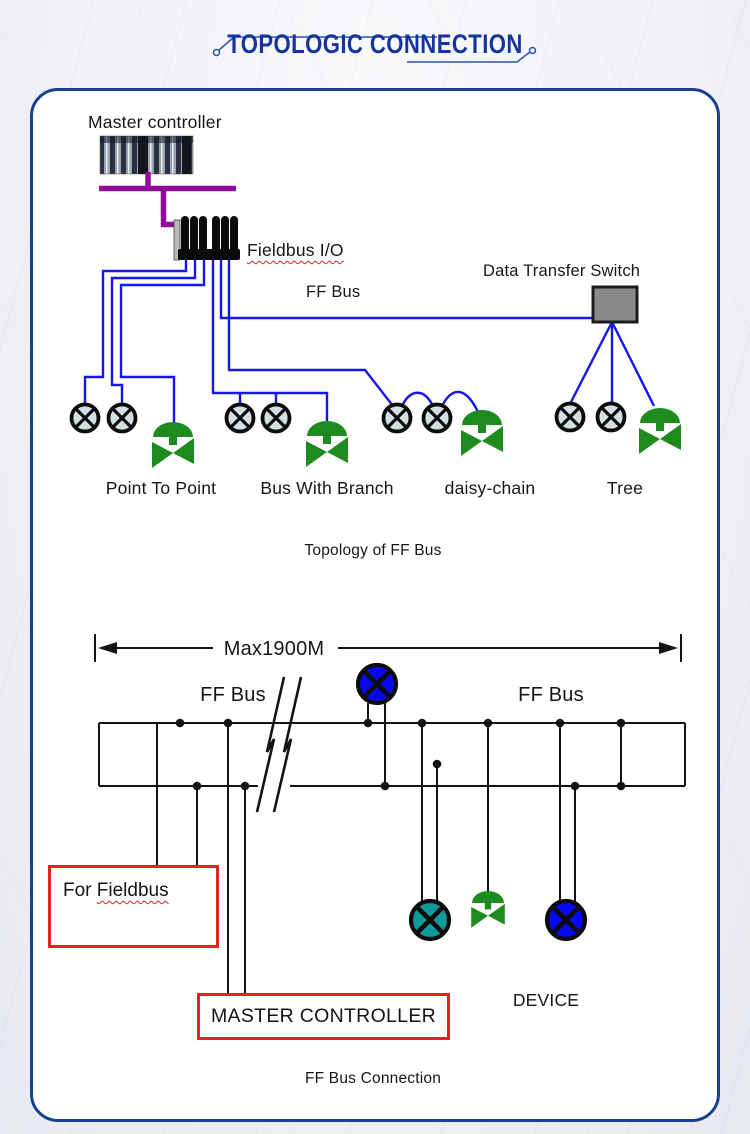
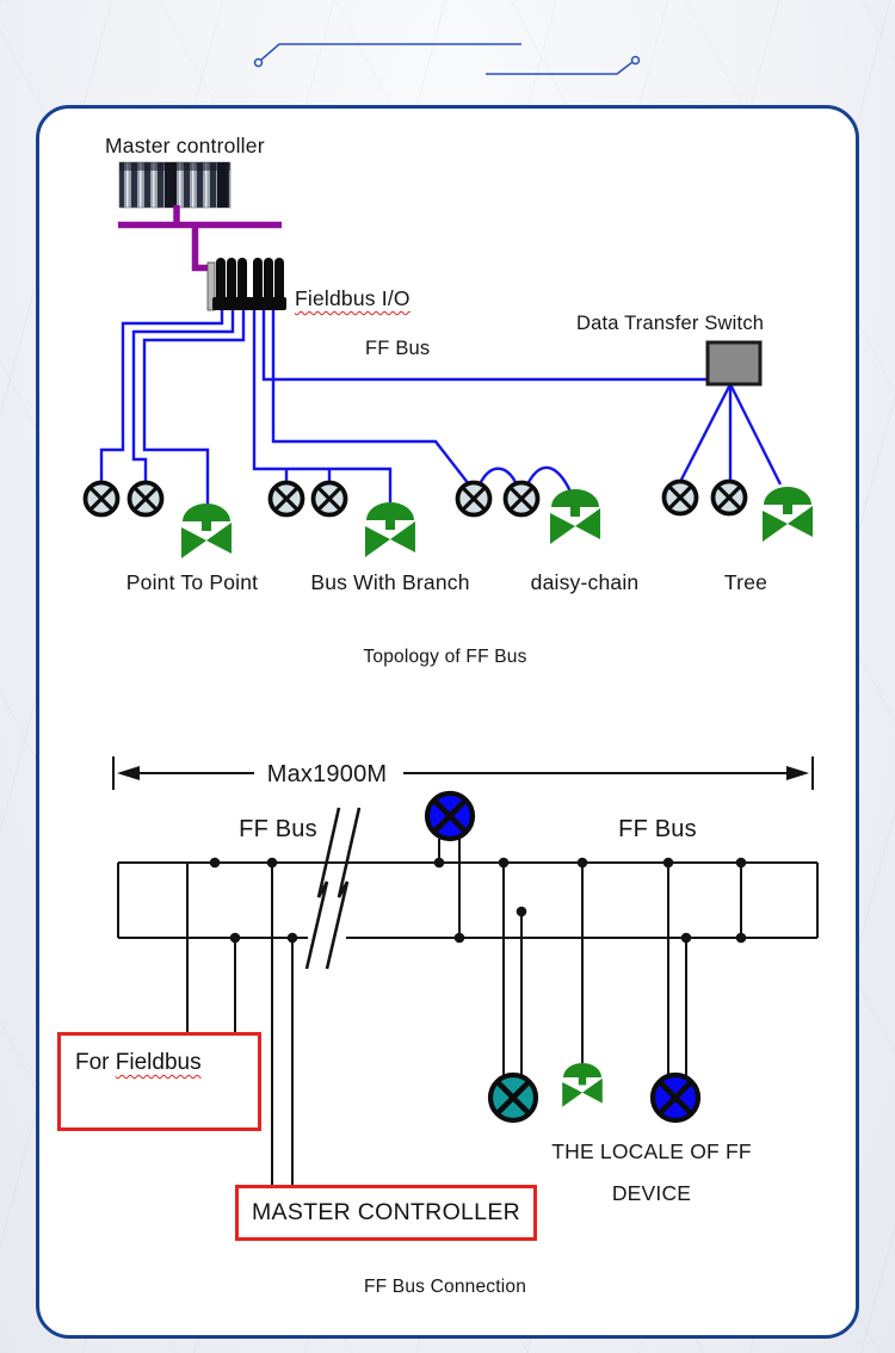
- TOPOLOGIC CONNECTION
  Master controller
  Fieldbus I/O
  FF Bus
  Data Transfer Switch
  Point To Point
  Bus With Branch
  daisy-chain
  Tree
  Topology of FF Bus
  Max1900M
  FF Bus
  FF Bus
  For Fieldbus
  MASTER CONTROLLER
+ THE LOCALE OF FF
  DEVICE
  FF Bus Connection
